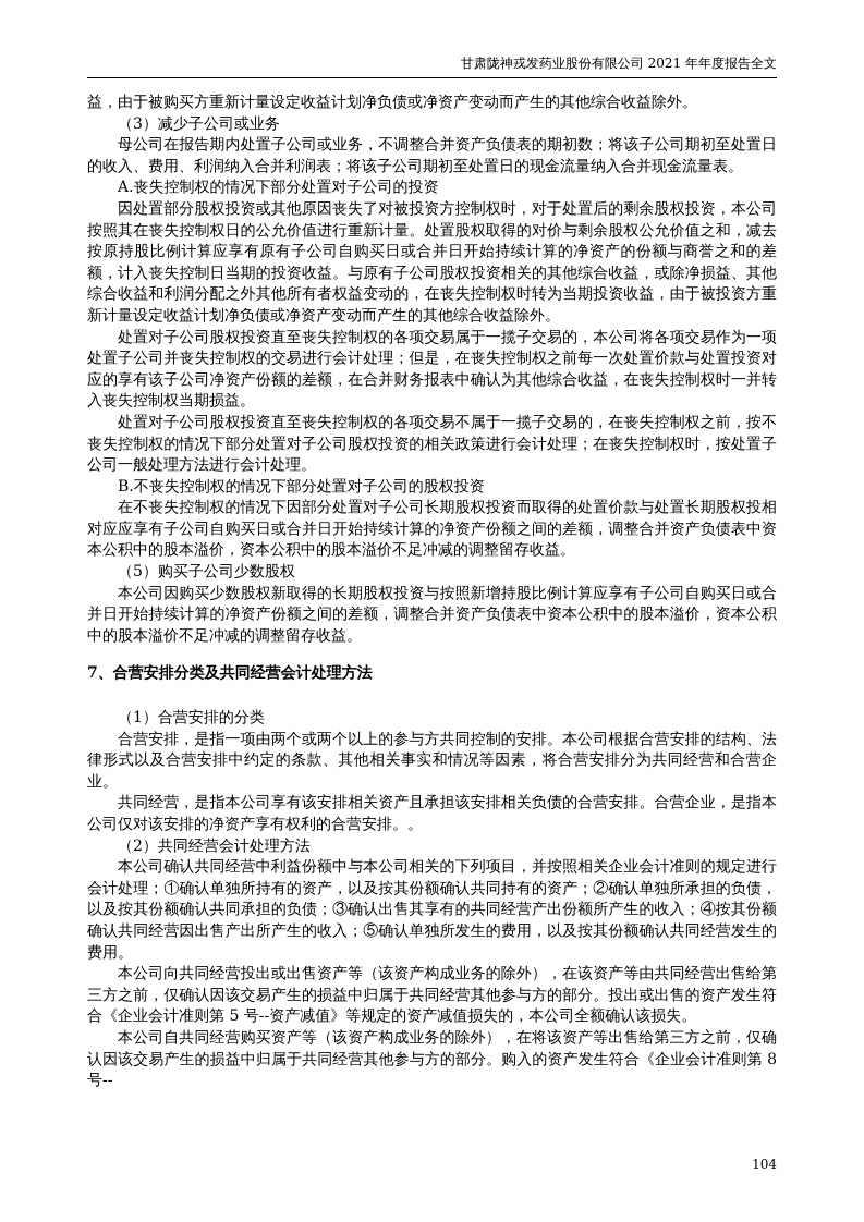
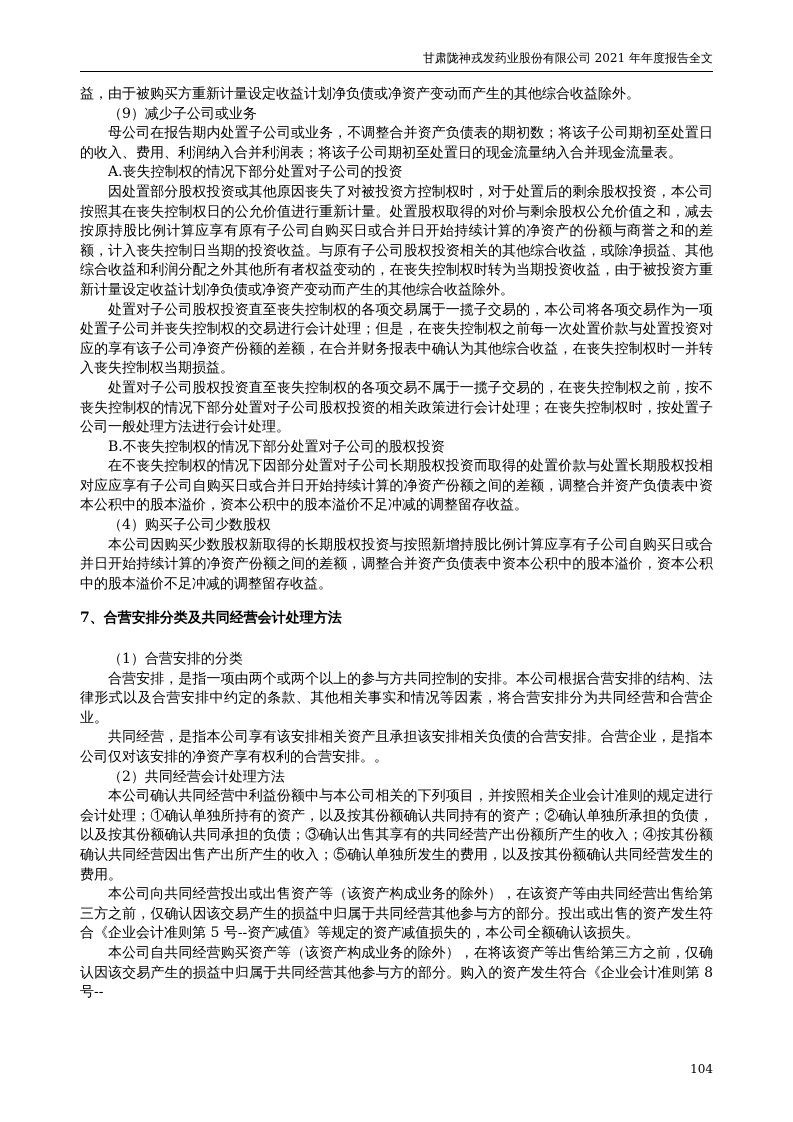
  甘肃陇神戎发药业股份有限公司 2021 年年度报告全文
  益，由于被购买方重新计量设定收益计划净负债或净资产变动而产生的其他综合收益除外。
- （3）减少子公司或业务
+ （9）减少子公司或业务
  母公司在报告期内处置子公司或业务，不调整合并资产负债表的期初数；将该子公司期初至处置日的收入、费用、利润纳入合并利润表；将该子公司期初至处置日的现金流量纳入合并现金流量表。
  A.丧失控制权的情况下部分处置对子公司的投资
  因处置部分股权投资或其他原因丧失了对被投资方控制权时，对于处置后的剩余股权投资，本公司按照其在丧失控制权日的公允价值进行重新计量。处置股权取得的对价与剩余股权公允价值之和，减去按原持股比例计算应享有原有子公司自购买日或合并日开始持续计算的净资产的份额与商誉之和的差额，计入丧失控制日当期的投资收益。与原有子公司股权投资相关的其他综合收益，或除净损益、其他综合收益和利润分配之外其他所有者权益变动的，在丧失控制权时转为当期投资收益，由于被投资方重新计量设定收益计划净负债或净资产变动而产生的其他综合收益除外。
  处置对子公司股权投资直至丧失控制权的各项交易属于一揽子交易的，本公司将各项交易作为一项处置子公司并丧失控制权的交易进行会计处理；但是，在丧失控制权之前每一次处置价款与处置投资对应的享有该子公司净资产份额的差额，在合并财务报表中确认为其他综合收益，在丧失控制权时一并转入丧失控制权当期损益。
  处置对子公司股权投资直至丧失控制权的各项交易不属于一揽子交易的，在丧失控制权之前，按不丧失控制权的情况下部分处置对子公司股权投资的相关政策进行会计处理；在丧失控制权时，按处置子公司一般处理方法进行会计处理。
  B.不丧失控制权的情况下部分处置对子公司的股权投资
  在不丧失控制权的情况下因部分处置对子公司长期股权投资而取得的处置价款与处置长期股权投相对应应享有子公司自购买日或合并日开始持续计算的净资产份额之间的差额，调整合并资产负债表中资本公积中的股本溢价，资本公积中的股本溢价不足冲减的调整留存收益。
- （5）购买子公司少数股权
+ （4）购买子公司少数股权
  本公司因购买少数股权新取得的长期股权投资与按照新增持股比例计算应享有子公司自购买日或合并日开始持续计算的净资产份额之间的差额，调整合并资产负债表中资本公积中的股本溢价，资本公积中的股本溢价不足冲减的调整留存收益。
  7、合营安排分类及共同经营会计处理方法
  （1）合营安排的分类
  合营安排，是指一项由两个或两个以上的参与方共同控制的安排。本公司根据合营安排的结构、法律形式以及合营安排中约定的条款、其他相关事实和情况等因素，将合营安排分为共同经营和合营企业。
  共同经营，是指本公司享有该安排相关资产且承担该安排相关负债的合营安排。合营企业，是指本公司仅对该安排的净资产享有权利的合营安排。。
  （2）共同经营会计处理方法
  本公司确认共同经营中利益份额中与本公司相关的下列项目，并按照相关企业会计准则的规定进行会计处理；①确认单独所持有的资产，以及按其份额确认共同持有的资产；②确认单独所承担的负债，以及按其份额确认共同承担的负债；③确认出售其享有的共同经营产出份额所产生的收入；④按其份额确认共同经营因出售产出所产生的收入；⑤确认单独所发生的费用，以及按其份额确认共同经营发生的费用。
  本公司向共同经营投出或出售资产等（该资产构成业务的除外），在该资产等由共同经营出售给第三方之前，仅确认因该交易产生的损益中归属于共同经营其他参与方的部分。投出或出售的资产发生符合《企业会计准则第 5 号--资产减值》等规定的资产减值损失的，本公司全额确认该损失。
  本公司自共同经营购买资产等（该资产构成业务的除外），在将该资产等出售给第三方之前，仅确认因该交易产生的损益中归属于共同经营其他参与方的部分。购入的资产发生符合《企业会计准则第 8 号--
  104
